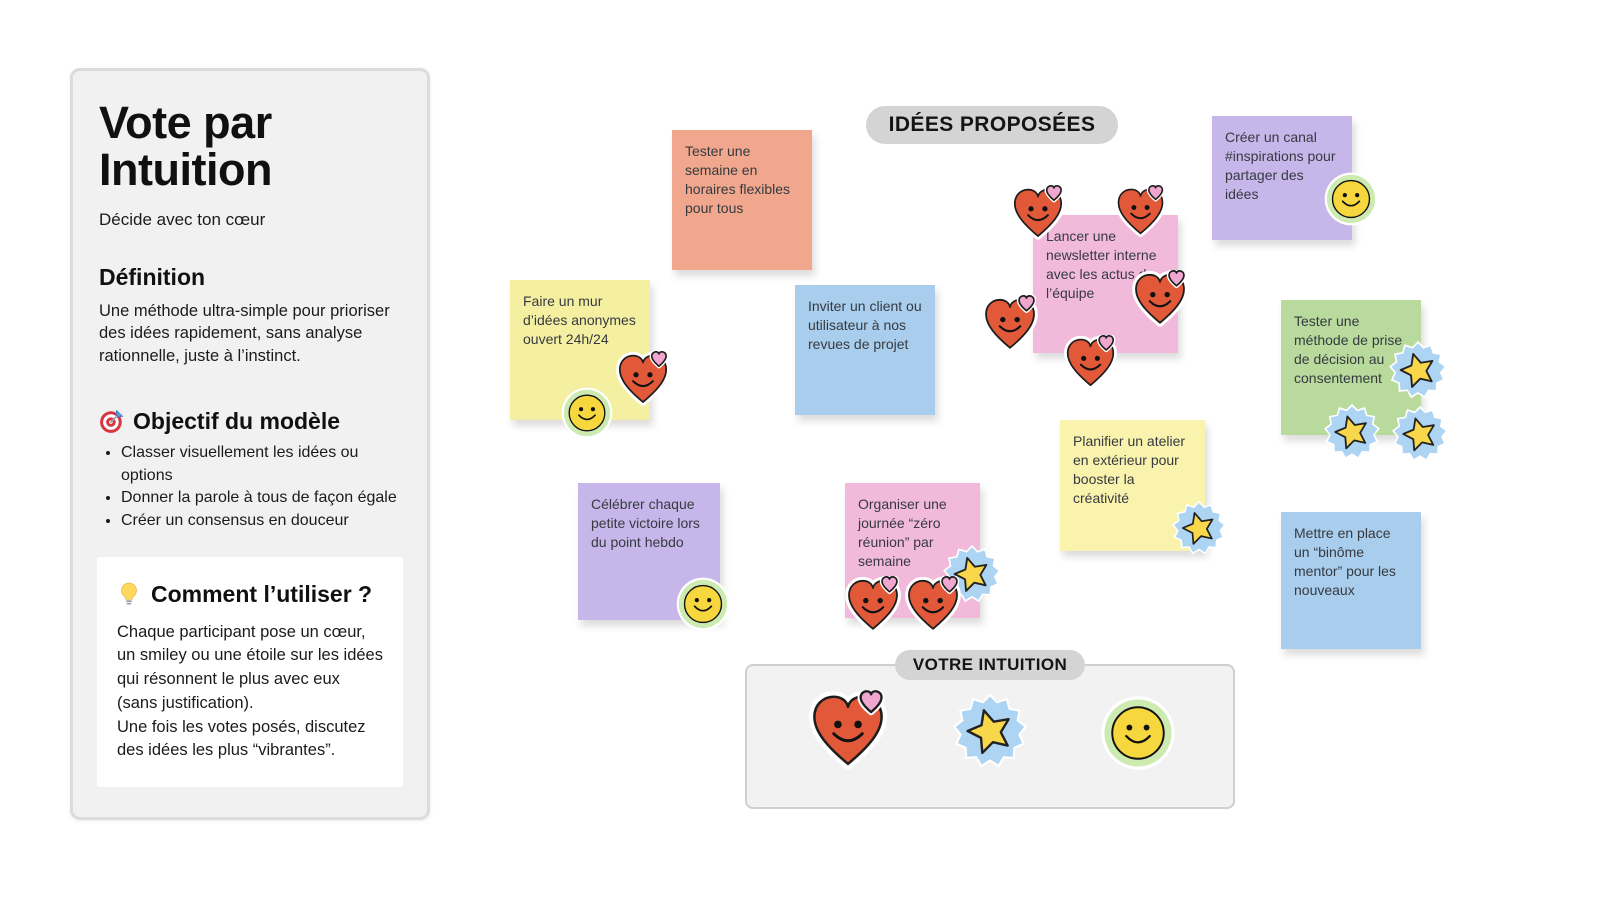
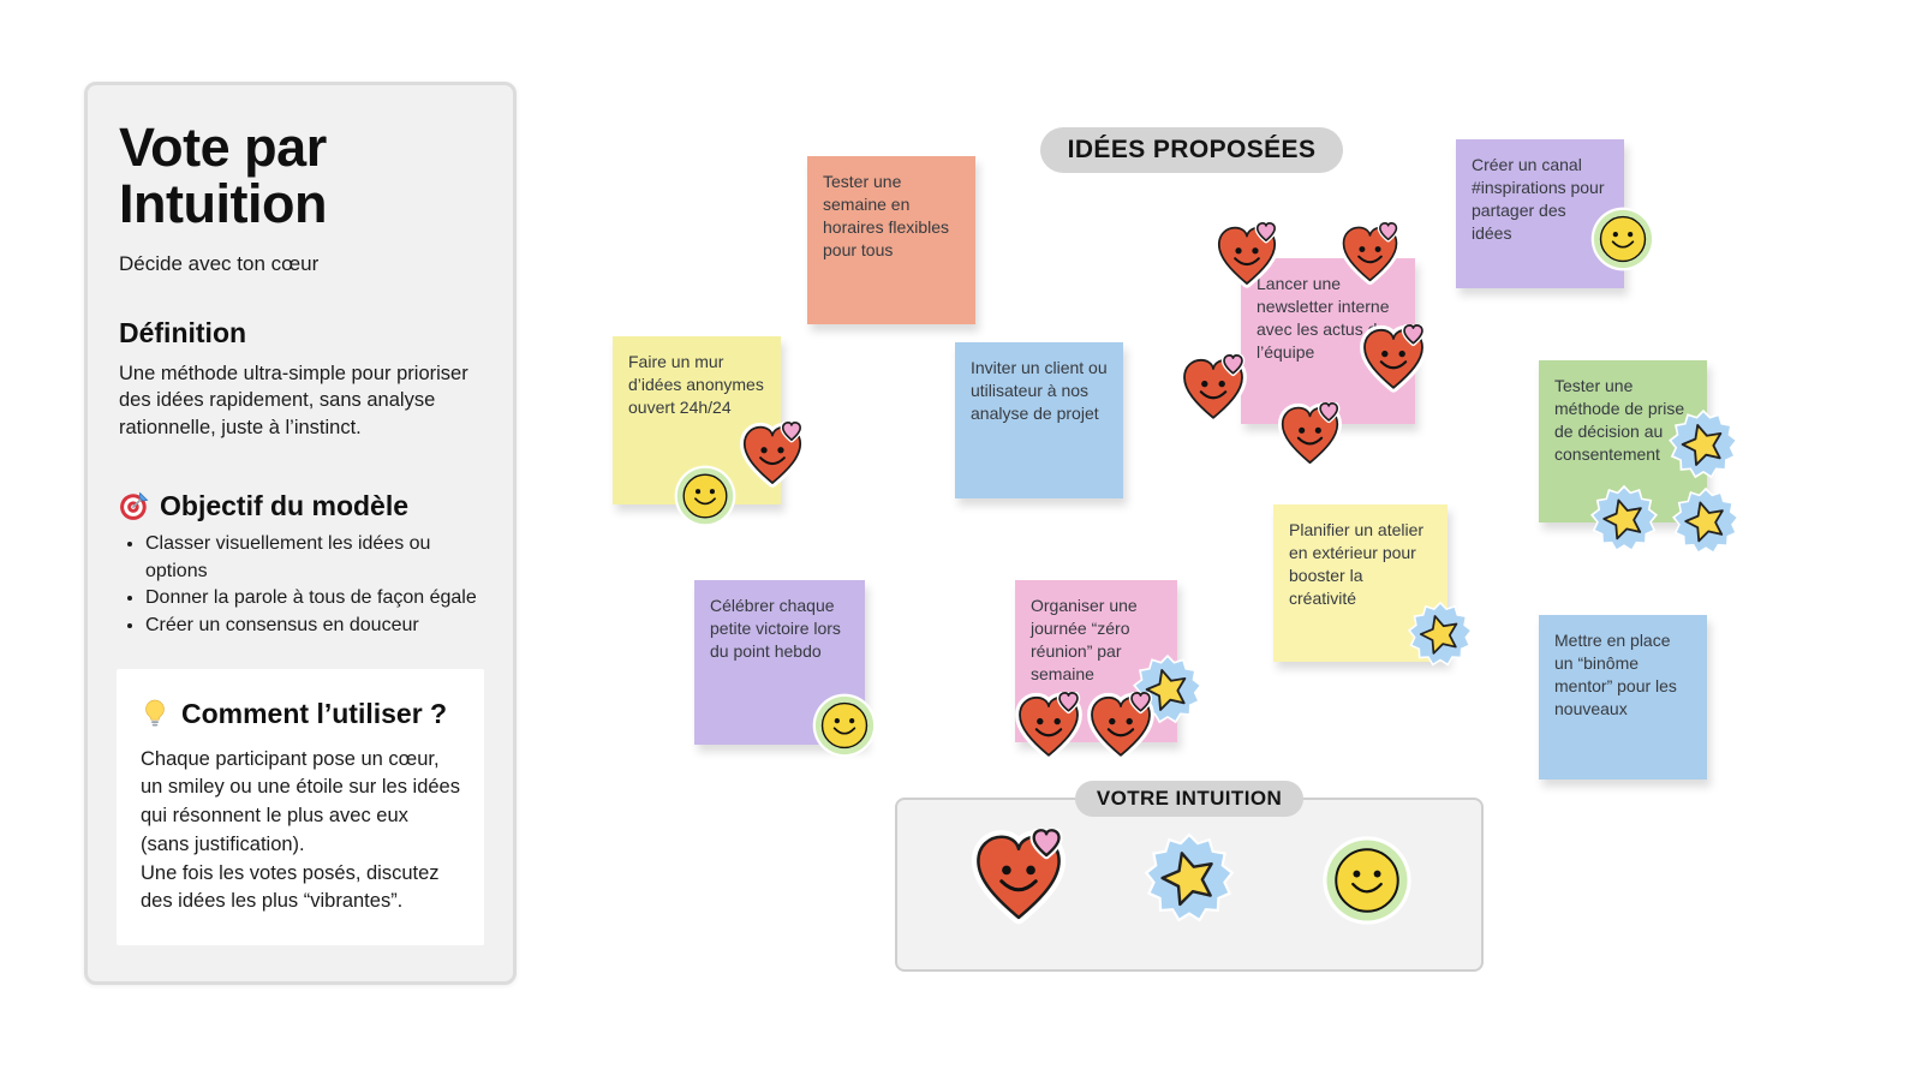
  Vote par Intuition
  Décide avec ton cœur
  Définition
  Une méthode ultra-simple pour prioriser des idées rapidement, sans analyse rationnelle, juste à l’instinct.
  Objectif du modèle
  Classer visuellement les idées ou options
  Donner la parole à tous de façon égale
  Créer un consensus en douceur
  Comment l’utiliser ?
  Chaque participant pose un cœur, un smiley ou une étoile sur les idées qui résonnent le plus avec eux (sans justification).
  Une fois les votes posés, discutez des idées les plus “vibrantes”.
  IDÉES PROPOSÉES
  VOTRE INTUITION
  Tester une semaine en horaires flexibles pour tous
  Faire un mur d’idées anonymes ouvert 24h/24
- Inviter un client ou utilisateur à nos revues de projet
+ Inviter un client ou utilisateur à nos analyse de projet
  Lancer une newsletter interne avec les actus l’équipe
  Créer un canal #inspirations pour partager des idées
  Tester une méthode de prise de décision au consentement
  Célébrer chaque petite victoire lors du point hebdo
  Organiser une journée “zéro réunion” par semaine
  Planifier un atelier en extérieur pour booster la créativité
  Mettre en place un “binôme mentor” pour les nouveaux
